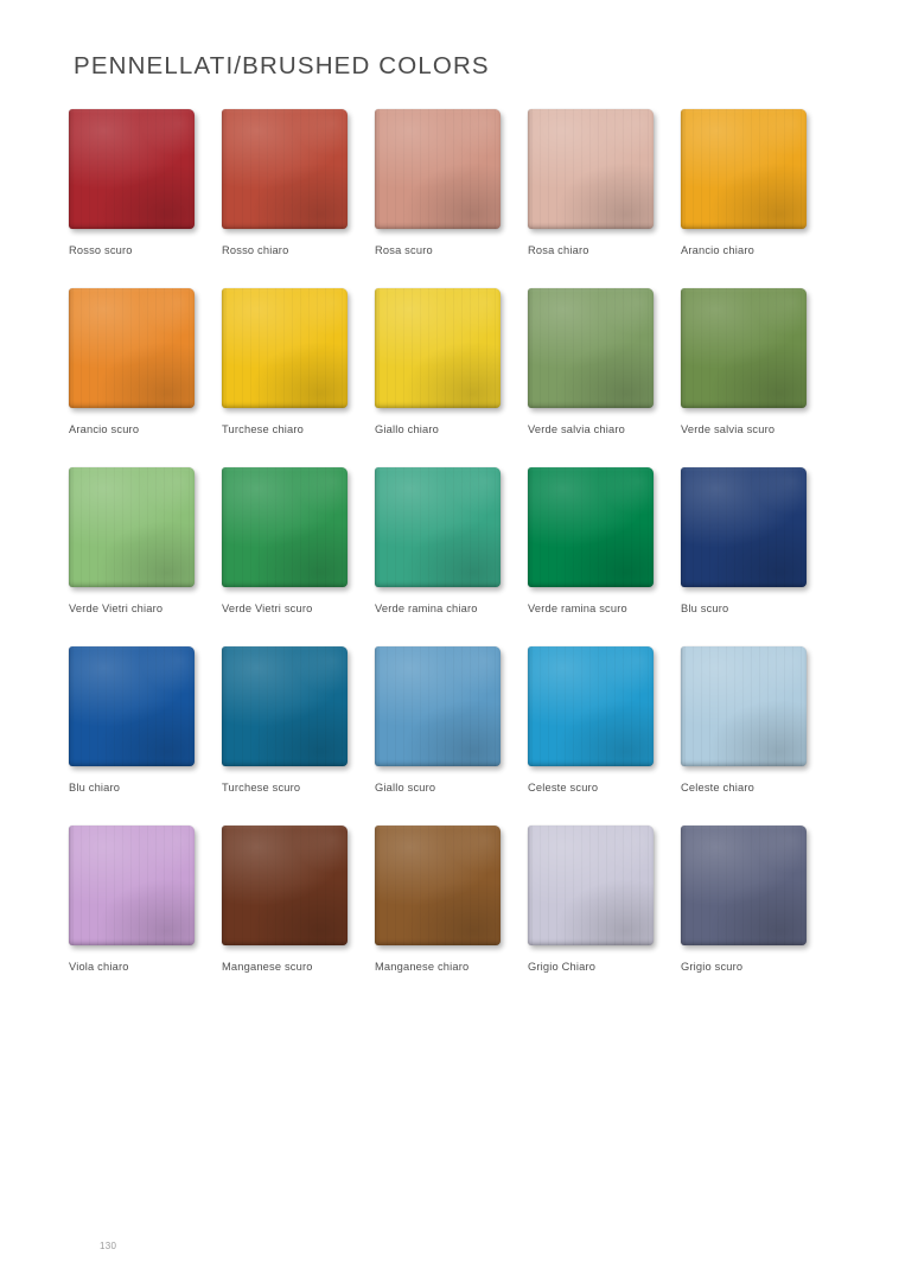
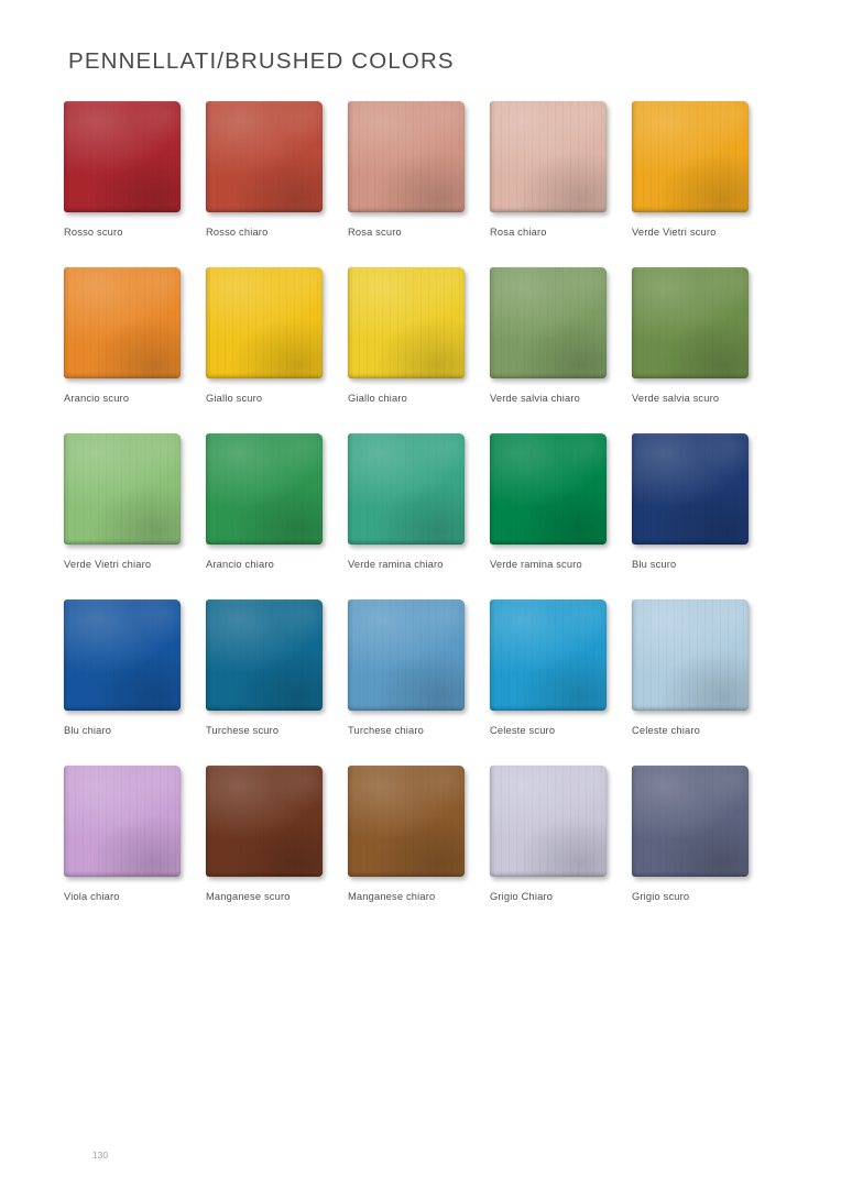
  PENNELLATI/BRUSHED COLORS
  Rosso scuro
  Rosso chiaro
  Rosa scuro
  Rosa chiaro
- Arancio chiaro
+ Verde Vietri scuro
  Arancio scuro
- Turchese chiaro
+ Giallo scuro
  Giallo chiaro
  Verde salvia chiaro
  Verde salvia scuro
  Verde Vietri chiaro
- Verde Vietri scuro
+ Arancio chiaro
  Verde ramina chiaro
  Verde ramina scuro
  Blu scuro
  Blu chiaro
  Turchese scuro
- Giallo scuro
+ Turchese chiaro
  Celeste scuro
  Celeste chiaro
  Viola chiaro
  Manganese scuro
  Manganese chiaro
  Grigio Chiaro
  Grigio scuro
  130
